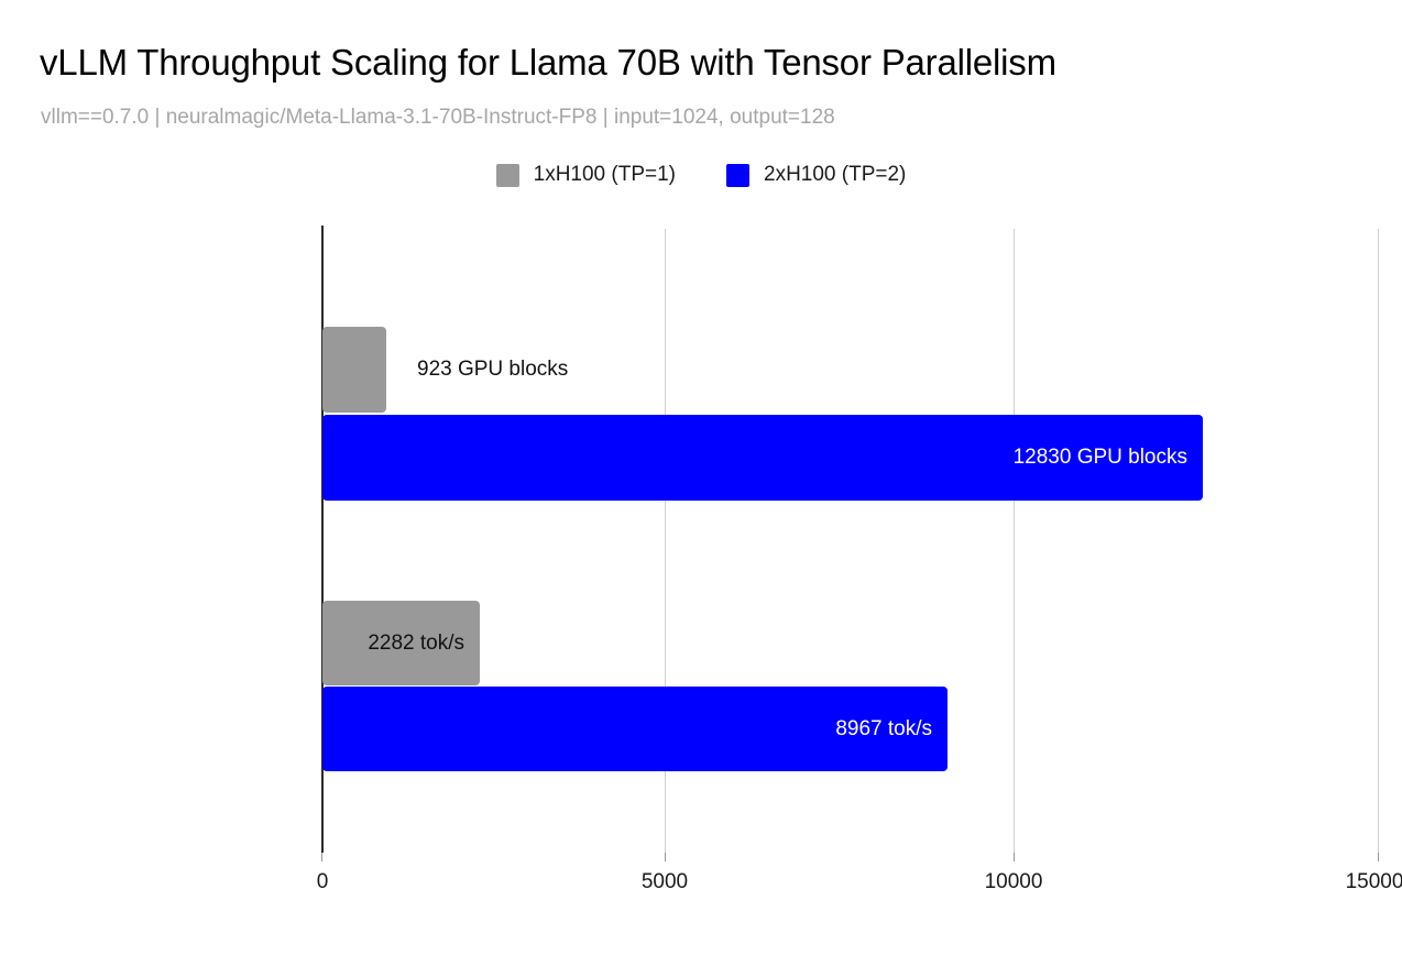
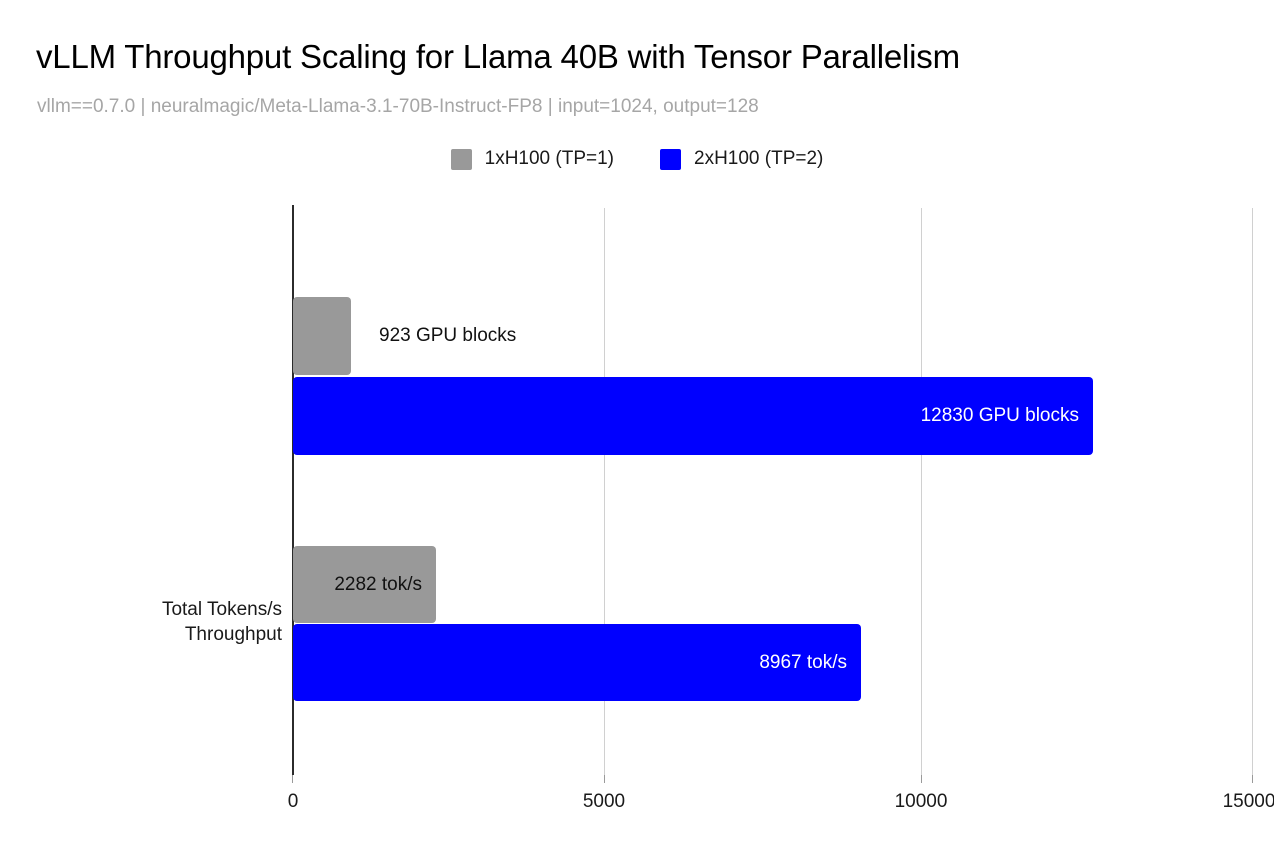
- vLLM Throughput Scaling for Llama 70B with Tensor Parallelism
+ vLLM Throughput Scaling for Llama 40B with Tensor Parallelism
  vllm==0.7.0 | neuralmagic/Meta-Llama-3.1-70B-Instruct-FP8 | input=1024, output=128
  1xH100 (TP=1)
  2xH100 (TP=2)
  0
  5000
  10000
  15000
+ Total Tokens/s
+ Throughput
  923 GPU blocks
  12830 GPU blocks
  2282 tok/s
  8967 tok/s
